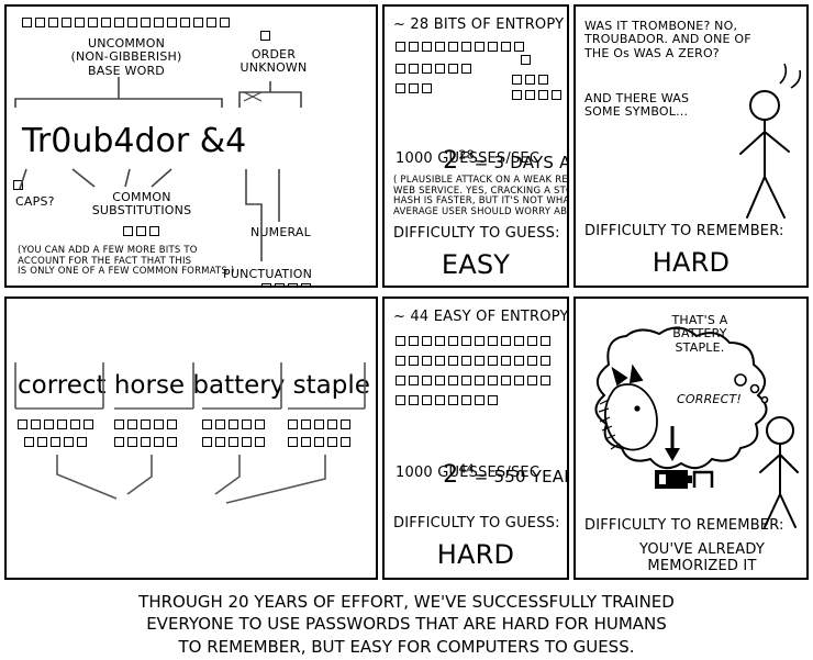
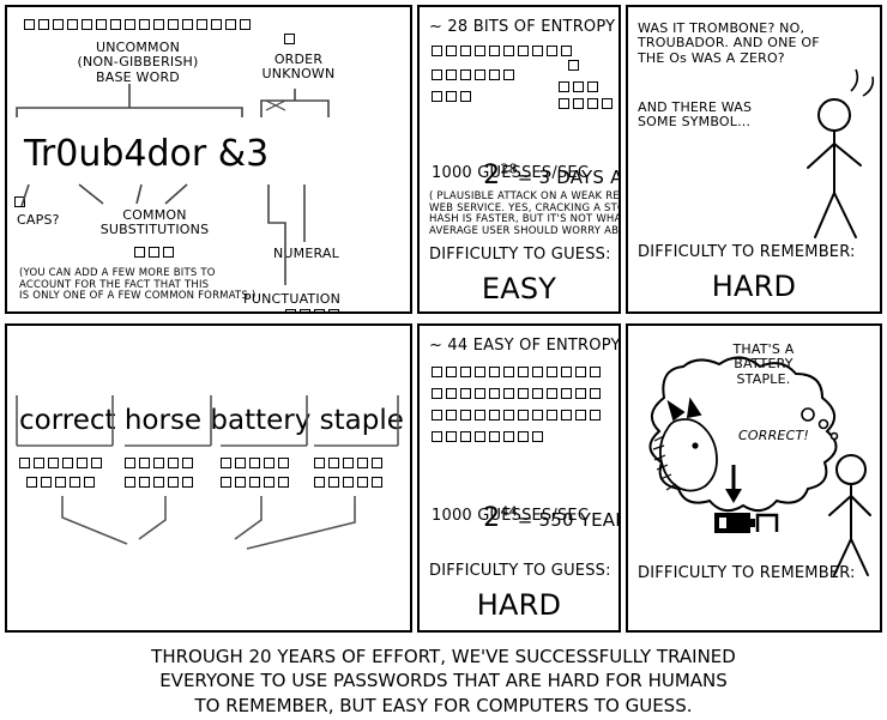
  UNCOMMON
  (NON-GIBBERISH)
  BASE WORD
  ORDER
  UNKNOWN
- Tr0ub4dor &4
+ Tr0ub4dor &3
  CAPS?
  COMMON
  SUBSTITUTIONS
  NUMERAL
  PUNCTUATION
  (YOU CAN ADD A FEW MORE BITS TO
  ACCOUNT FOR THE FACT THAT THIS
  IS ONLY ONE OF A FEW COMMON FORMA
  ~ 28 BITS OF ENTROPY
  228= 3 DAYS A
  1000 GUESSES/SEC
  ( PLAUSIBLE ATTACK ON A WEAK RE
  WEB SERVICE. YES, CRACKING A ST
  HASH IS FASTER, BUT IT'S NOT WHA
  AVERAGE USER SHOULD WORRY AB
  DIFFICULTY TO GUESS:
  EASY
  WAS IT TROMBONE? NO,
  TROUBADOR. AND ONE OF
  THE Os WAS A ZERO?
  AND THERE WAS
  SOME SYMBOL...
  DIFFICULTY TO REMEMBER:
  HARD
  correct horse battery staple
  ~ 44 EASY OF ENTROPY
  244= 550 YEA
  1000 GUESSES/SEC
  DIFFICULTY TO GUESS:
  HARD
  THAT'S A
  BATTERY
  STAPLE.
  CORRECT!
  DIFFICULTY TO REMEMBER:
- YOU'VE ALREADY
- MEMORIZED IT
  THROUGH 20 YEARS OF EFFORT, WE'VE SUCCESSFULLY TRAINED
  EVERYONE TO USE PASSWORDS THAT ARE HARD FOR HUMANS
  TO REMEMBER, BUT EASY FOR COMPUTERS TO GUESS.
